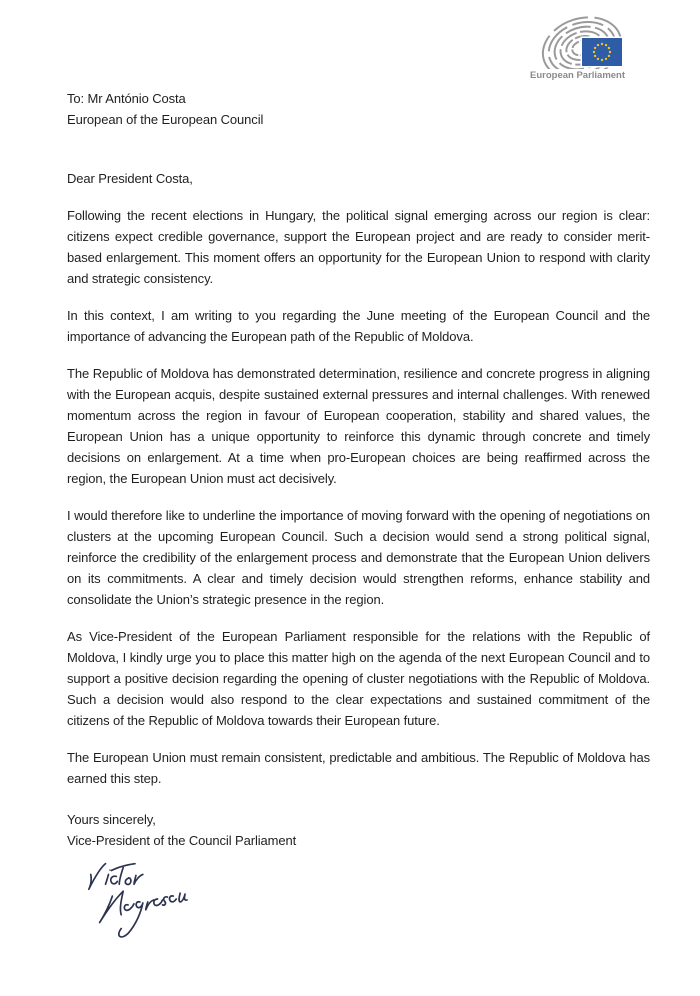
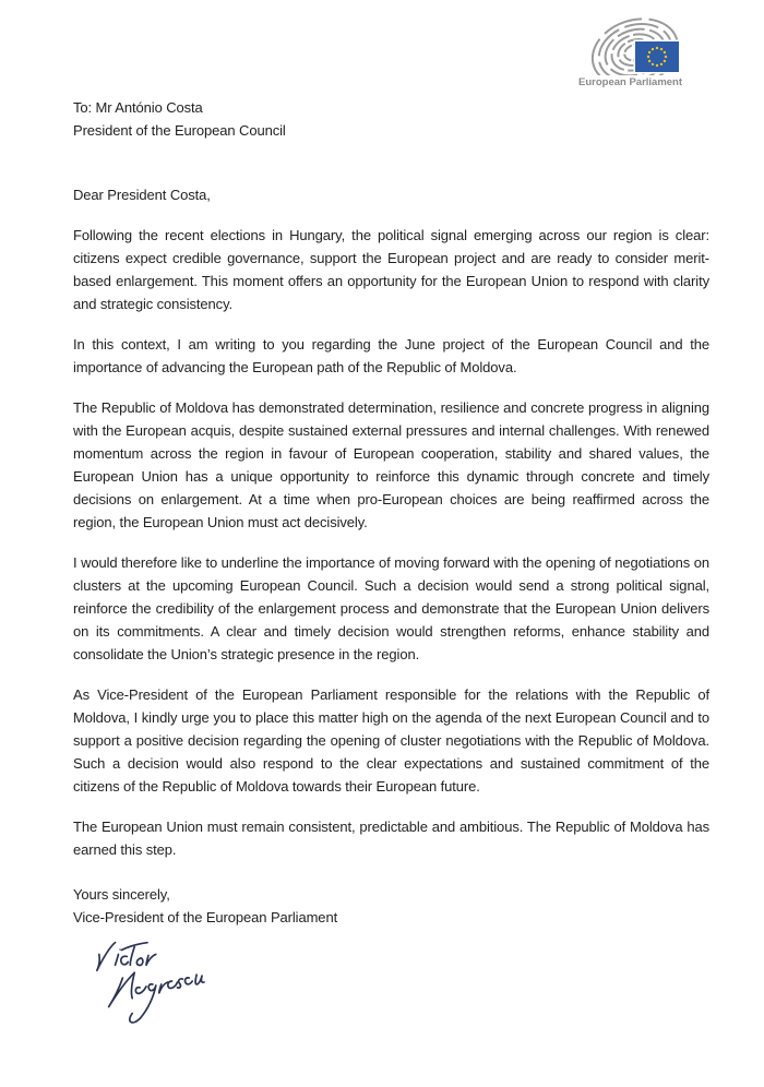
  European Parliament
  To: Mr António Costa
- European of the European Council
+ President of the European Council
  Dear President Costa,
  Following the recent elections in Hungary, the political signal emerging across our region is clear: citizens expect credible governance, support the European project and are ready to consider merit-based enlargement. This moment offers an opportunity for the European Union to respond with clarity and strategic consistency.
- In this context, I am writing to you regarding the June meeting of the European Council and the importance of advancing the European path of the Republic of Moldova.
+ In this context, I am writing to you regarding the June project of the European Council and the importance of advancing the European path of the Republic of Moldova.
  The Republic of Moldova has demonstrated determination, resilience and concrete progress in aligning with the European acquis, despite sustained external pressures and internal challenges. With renewed momentum across the region in favour of European cooperation, stability and shared values, the European Union has a unique opportunity to reinforce this dynamic through concrete and timely decisions on enlargement. At a time when pro-European choices are being reaffirmed across the region, the European Union must act decisively.
  I would therefore like to underline the importance of moving forward with the opening of negotiations on clusters at the upcoming European Council. Such a decision would send a strong political signal, reinforce the credibility of the enlargement process and demonstrate that the European Union delivers on its commitments. A clear and timely decision would strengthen reforms, enhance stability and consolidate the Union’s strategic presence in the region.
  As Vice-President of the European Parliament responsible for the relations with the Republic of Moldova, I kindly urge you to place this matter high on the agenda of the next European Council and to support a positive decision regarding the opening of cluster negotiations with the Republic of Moldova. Such a decision would also respond to the clear expectations and sustained commitment of the citizens of the Republic of Moldova towards their European future.
  The European Union must remain consistent, predictable and ambitious. The Republic of Moldova has earned this step.
  Yours sincerely,
- Vice-President of the Council Parliament
+ Vice-President of the European Parliament
